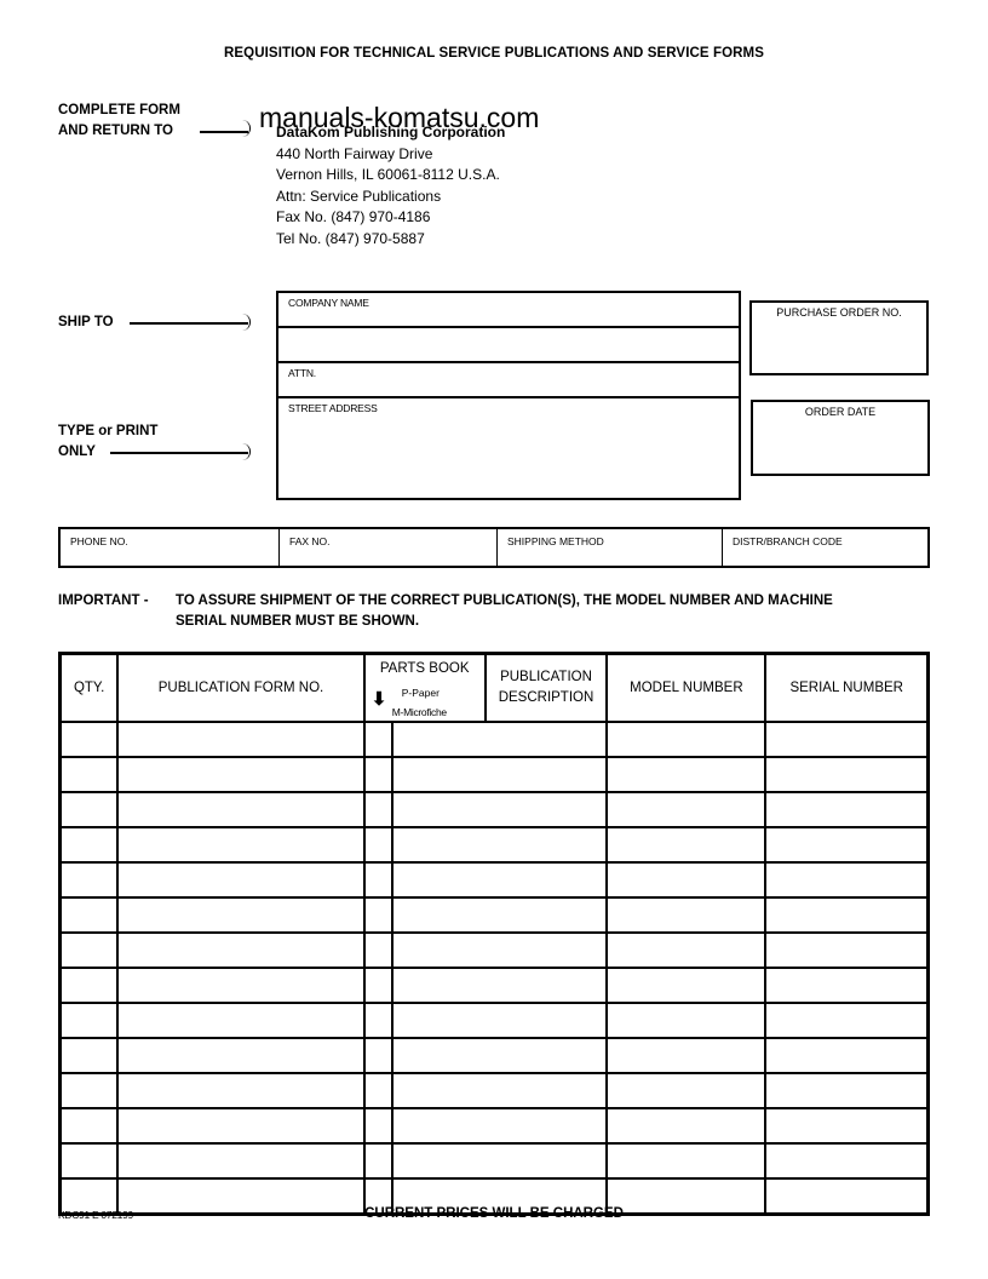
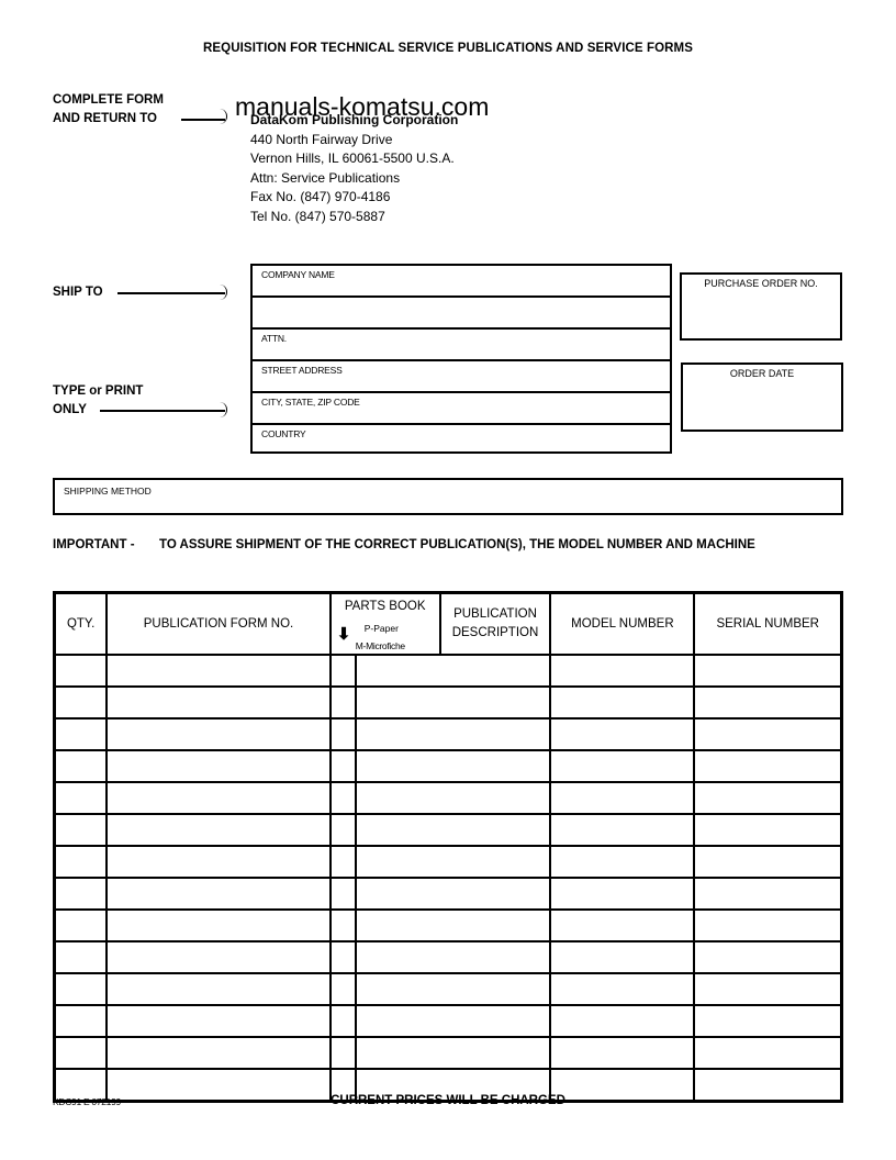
  REQUISITION FOR TECHNICAL SERVICE PUBLICATIONS AND SERVICE FORMS
  COMPLETE FORM
  AND RETURN TO
  manuals-komatsu.com
  DataKom Publishing Corporation
  440 North Fairway Drive
- Vernon Hills, IL 60061-8112 U.S.A.
+ Vernon Hills, IL 60061-5500 U.S.A.
  Attn: Service Publications
  Fax No. (847) 970-4186
- Tel No. (847) 970-5887
+ Tel No. (847) 570-5887
  SHIP TO
  TYPE or PRINT
  ONLY
  COMPANY NAME
  ATTN.
  STREET ADDRESS
+ CITY, STATE, ZIP CODE
+ COUNTRY
  PURCHASE ORDER NO.
  ORDER DATE
- PHONE NO.
- FAX NO.
  SHIPPING METHOD
- DISTR/BRANCH CODE
  IMPORTANT -
  TO ASSURE SHIPMENT OF THE CORRECT PUBLICATION(S), THE MODEL NUMBER AND MACHINE
- SERIAL NUMBER MUST BE SHOWN.
  QTY.	PUBLICATION FORM NO.	PARTS BOOK ⬇ P-Paper M-Microfiche	PUBLICATION DESCRIPTION	MODEL NUMBER	SERIAL NUMBER
  KDC91 E 072199
  CURRENT PRICES WILL BE CHARGED
